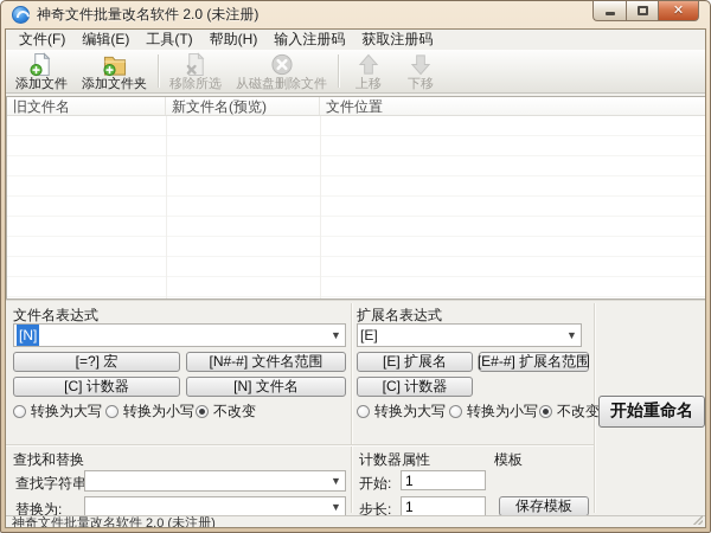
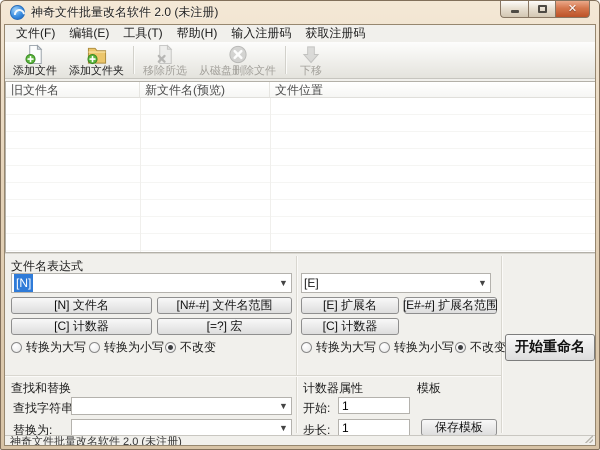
  神奇文件批量改名软件 2.0 (未注册)
  ✕
  文件(F)
  编辑(E)
  工具(T)
  帮助(H)
  输入注册码
  获取注册码
  添加文件
  添加文件夹
  移除所选
  从磁盘删除文件
- 上移
  下移
  旧文件名
  新文件名(预览)
  文件位置
  文件名表达式
  [N]
  ▼
- [=?] 宏
+ [N] 文件名
  [N#-#] 文件名范围
  [C] 计数器
- [N] 文件名
+ [=?] 宏
  转换为大写
  转换为小写
  不改变
- 扩展名表达式
  [E]
  ▼
  [E] 扩展名
  [E#-#] 扩展名范围
  [C] 计数器
  转换为大写
  转换为小写
  不改变
  开始重命名
  查找和替换
  查找字符串
  ▼
  替换为:
  ▼
  计数器属性
  开始:
  1
  步长:
  1
  模板
  保存模板
  神奇文件批量改名软件 2.0 (未注册)
